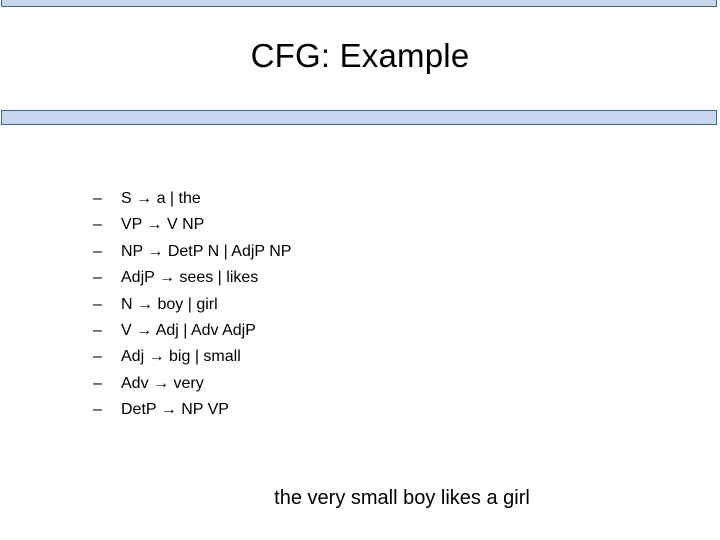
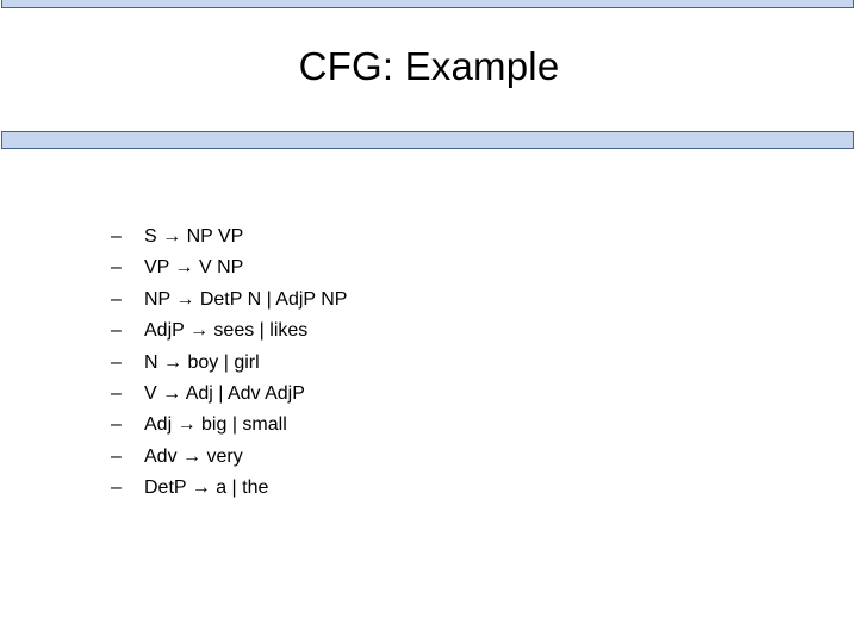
  CFG: Example
  –
- S → a | the
+ S → NP VP
  –
  VP → V NP
  –
  NP → DetP N | AdjP NP
  –
  AdjP → sees | likes
  –
  N → boy | girl
  –
  V → Adj | Adv AdjP
  –
  Adj → big | small
  –
  Adv → very
  –
- DetP → NP VP
+ DetP → a | the
- the very small boy likes a girl
